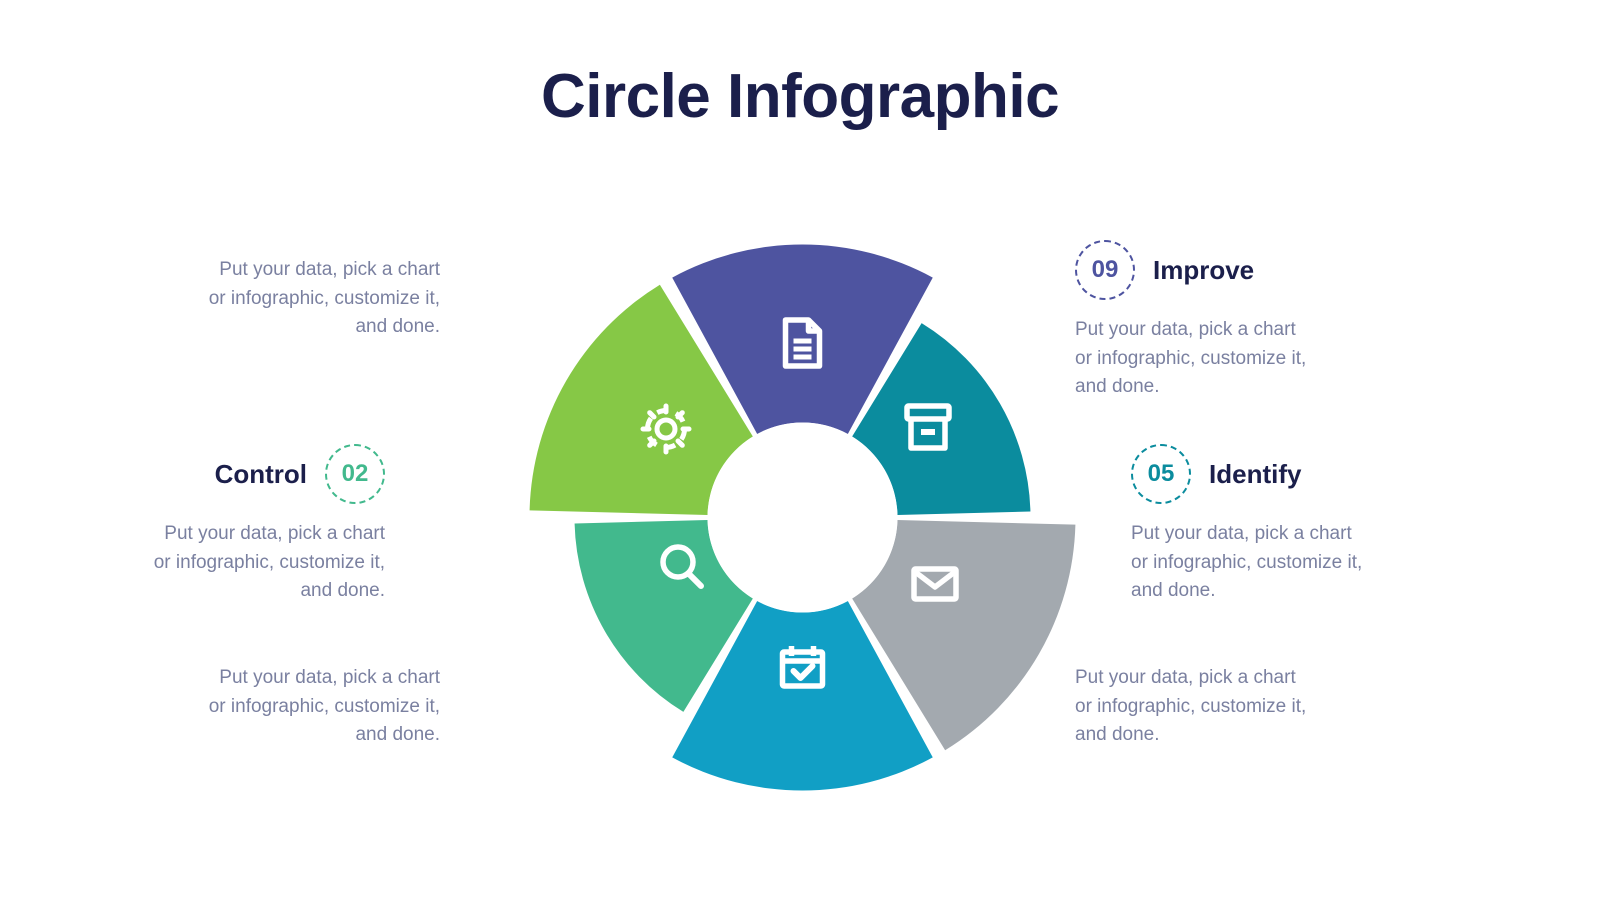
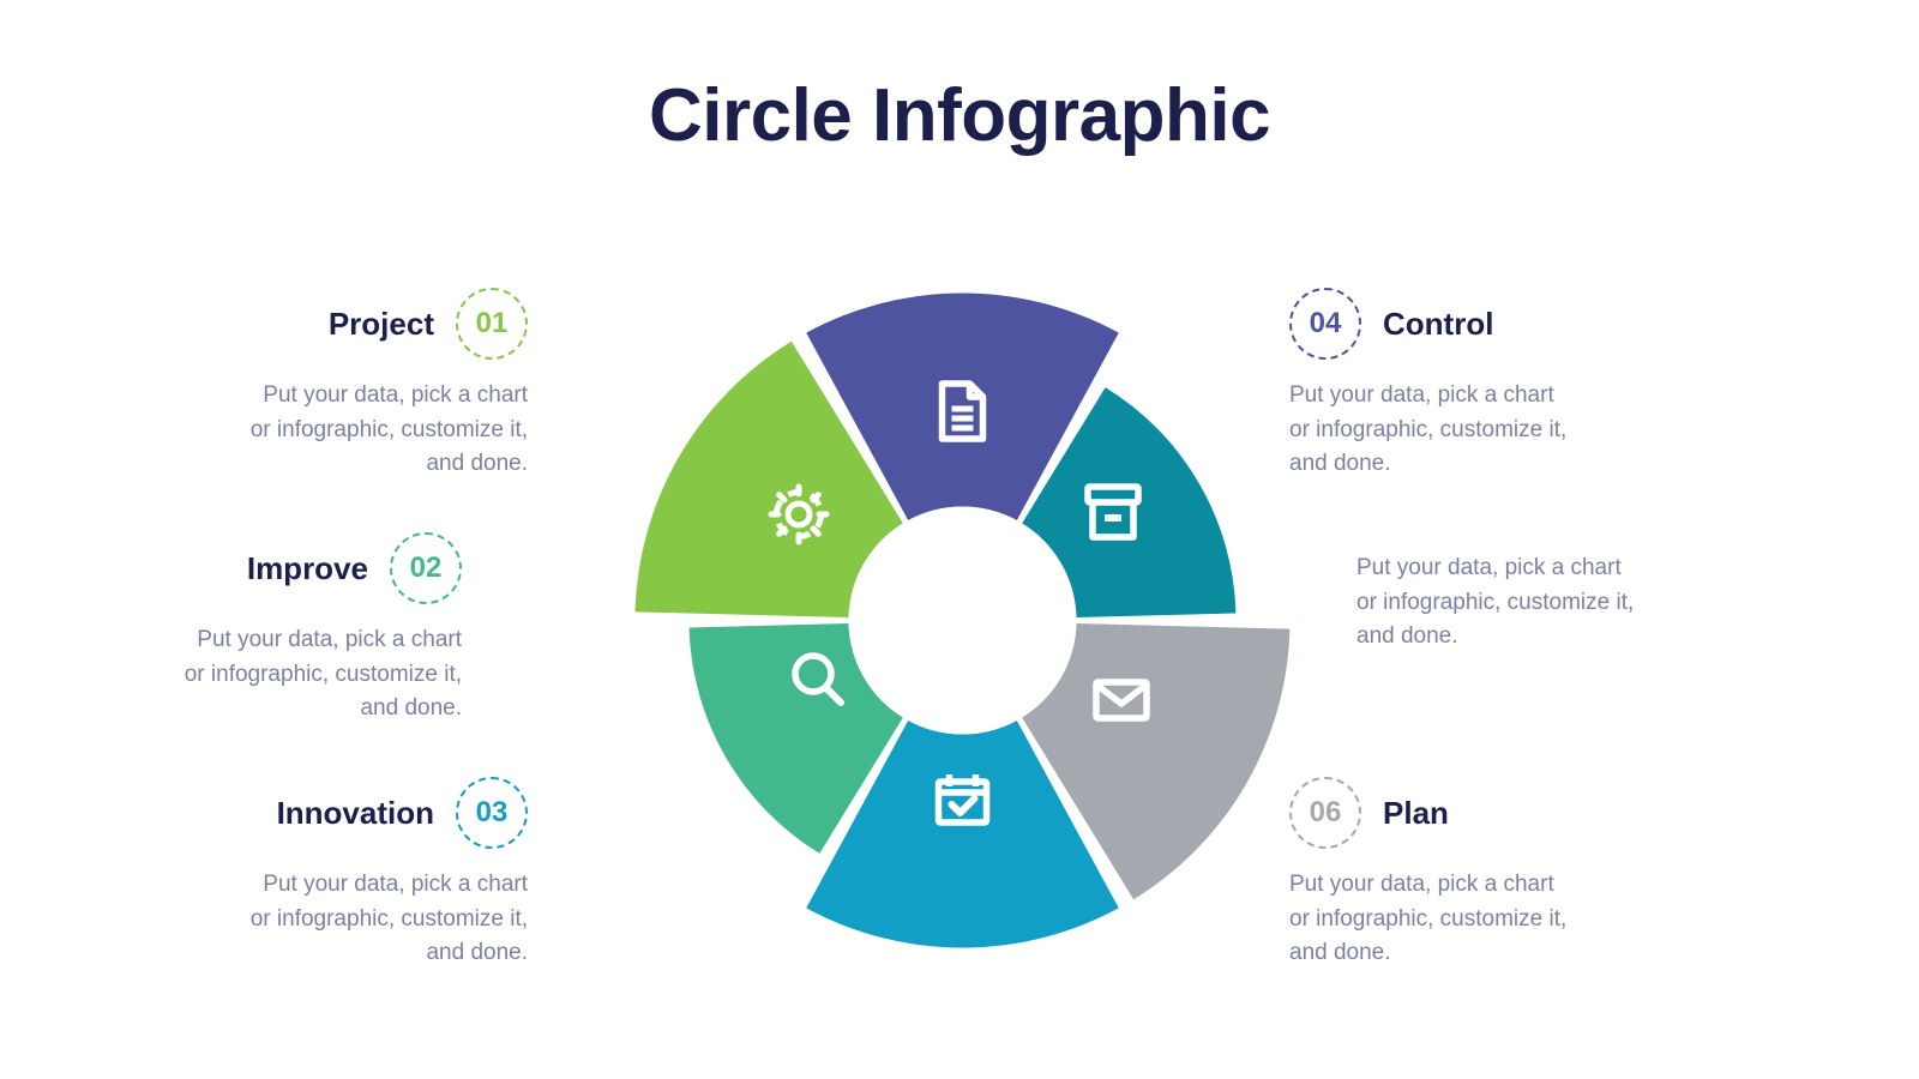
  Circle Infographic
+ Project
+ 01
  Put your data, pick a chart
  or infographic, customize it,
  and done.
- Control
+ Improve
  02
  Put your data, pick a chart
  or infographic, customize it,
  and done.
+ Innovation
+ 03
  Put your data, pick a chart
  or infographic, customize it,
  and done.
- 09
+ 04
- Improve
+ Control
  Put your data, pick a chart
  or infographic, customize it,
  and done.
- 05
- Identify
  Put your data, pick a chart
  or infographic, customize it,
  and done.
+ 06
+ Plan
  Put your data, pick a chart
  or infographic, customize it,
  and done.
